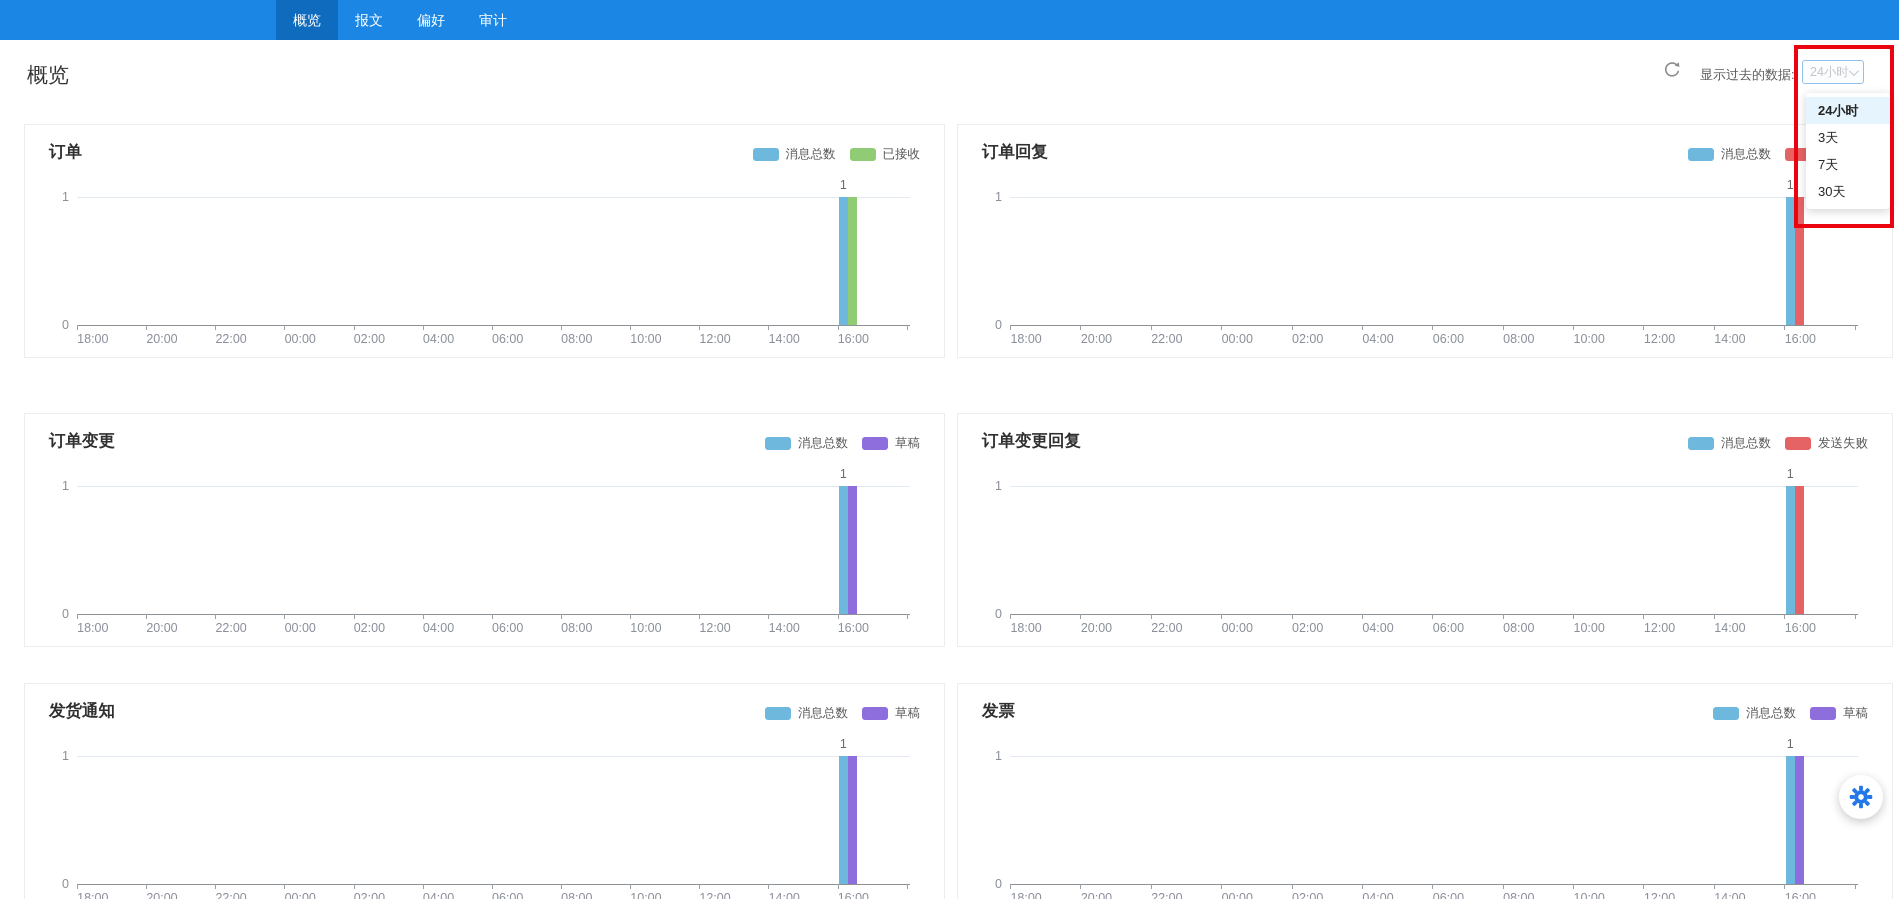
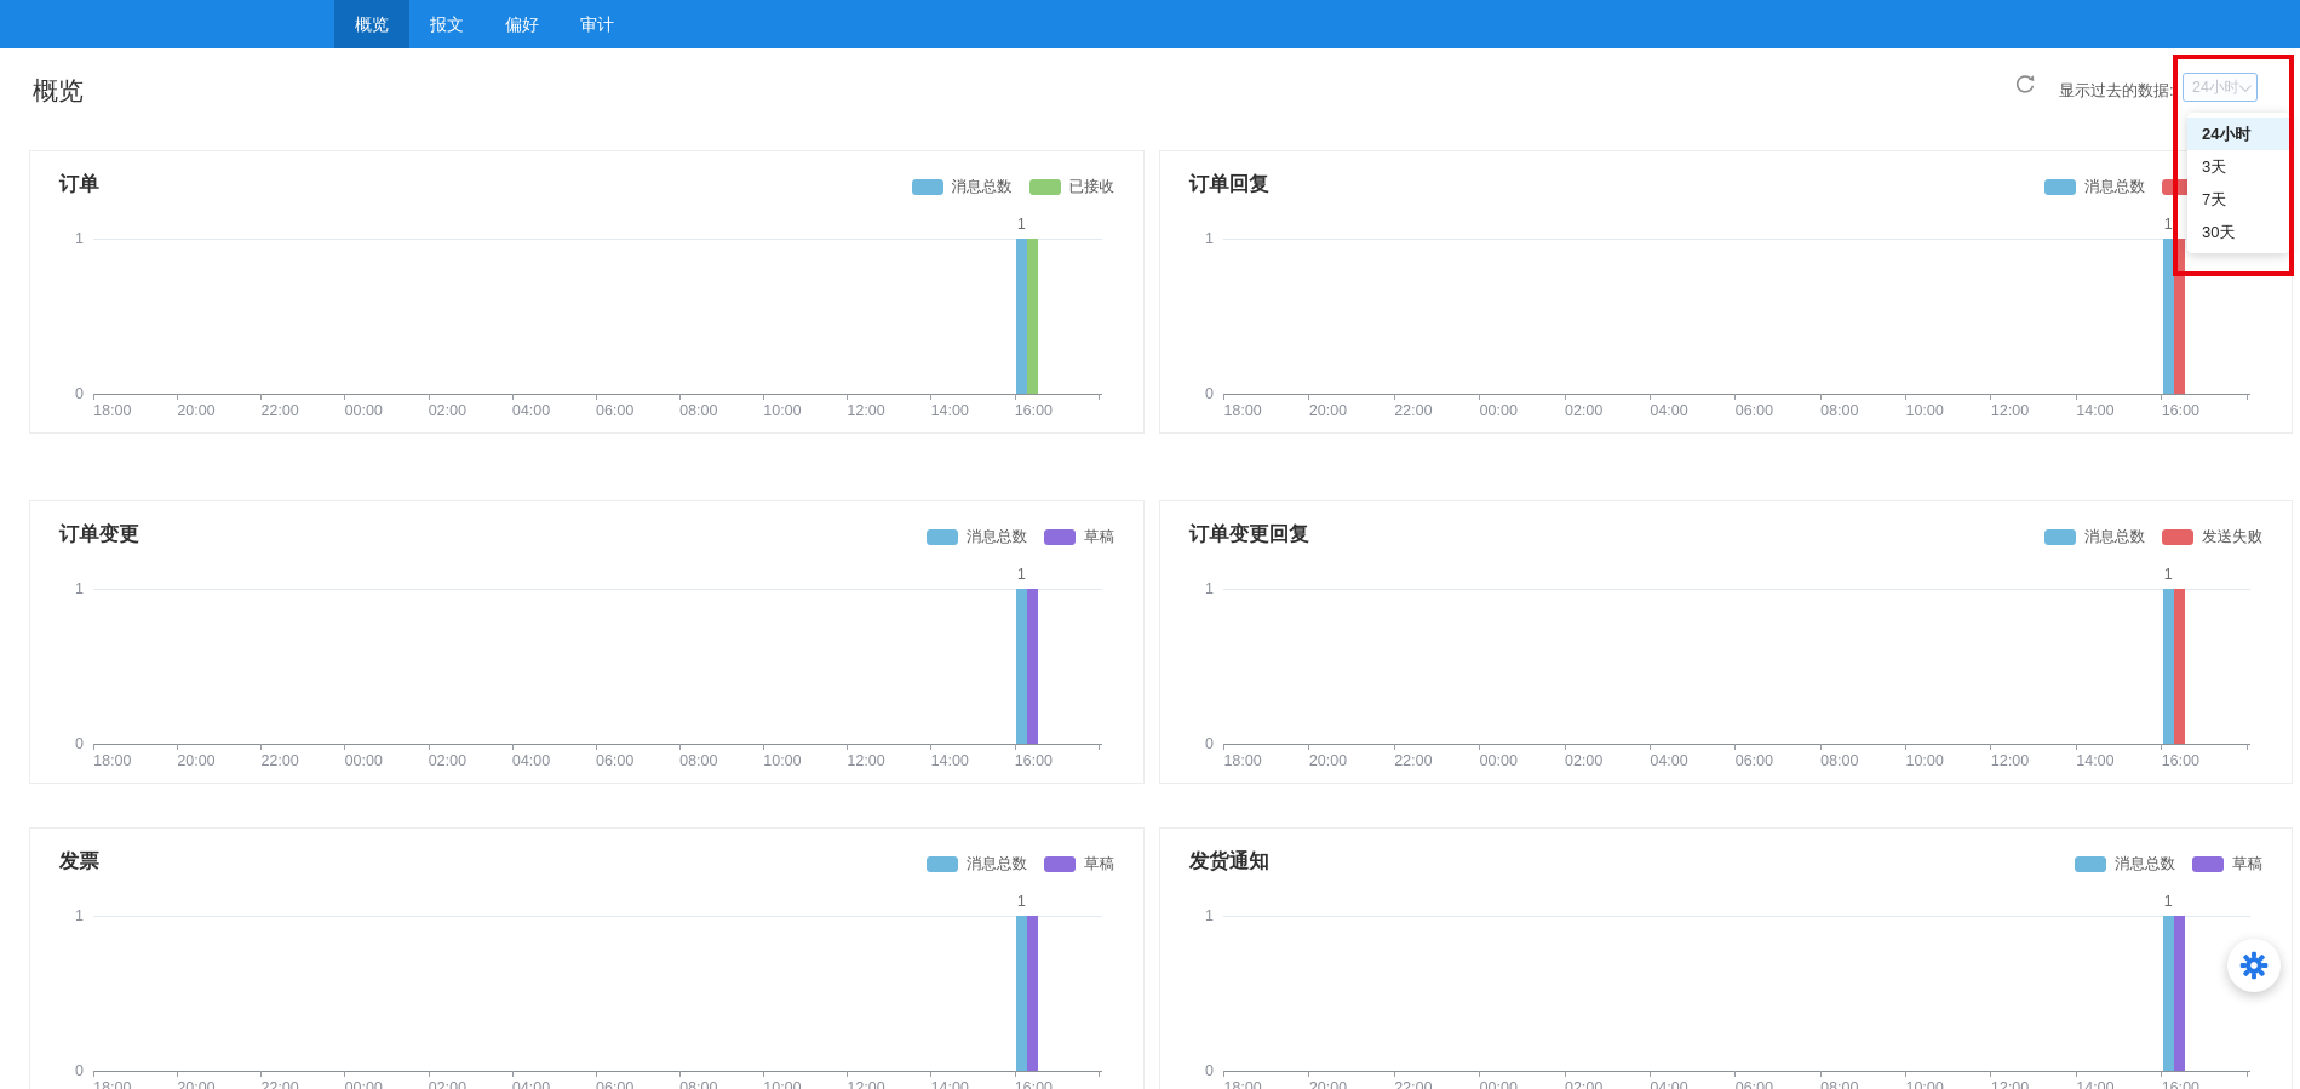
  概览
  报文
  偏好
  审计
  概览
  显示过去的数据:
  24小时
  24小时
  3天
  7天
  30天
  订单
  消息总数
  已接收
  1
  0
  1
  18:00
  20:00
  22:00
  00:00
  02:00
  04:00
  06:00
  08:00
  10:00
  12:00
  14:00
  16:00
  订单回复
  消息总数
  1
  0
  1
  18:00
  20:00
  22:00
  00:00
  02:00
  04:00
  06:00
  08:00
  10:00
  12:00
  14:00
  16:00
  订单变更
  消息总数
  草稿
  1
  0
  1
  18:00
  20:00
  22:00
  00:00
  02:00
  04:00
  06:00
  08:00
  10:00
  12:00
  14:00
  16:00
  订单变更回复
  消息总数
  发送失败
  1
  0
  1
  18:00
  20:00
  22:00
  00:00
  02:00
  04:00
  06:00
  08:00
  10:00
  12:00
  14:00
  16:00
- 发货通知
+ 发票
  消息总数
  草稿
  1
  0
  1
  18:00
  20:00
  22:00
  00:00
  02:00
  04:00
  06:00
  08:00
  10:00
  12:00
  14:00
  16:00
- 发票
+ 发货通知
  消息总数
  草稿
  1
  0
  1
  18:00
  20:00
  22:00
  00:00
  02:00
  04:00
  06:00
  08:00
  10:00
  12:00
  14:00
  16:00
